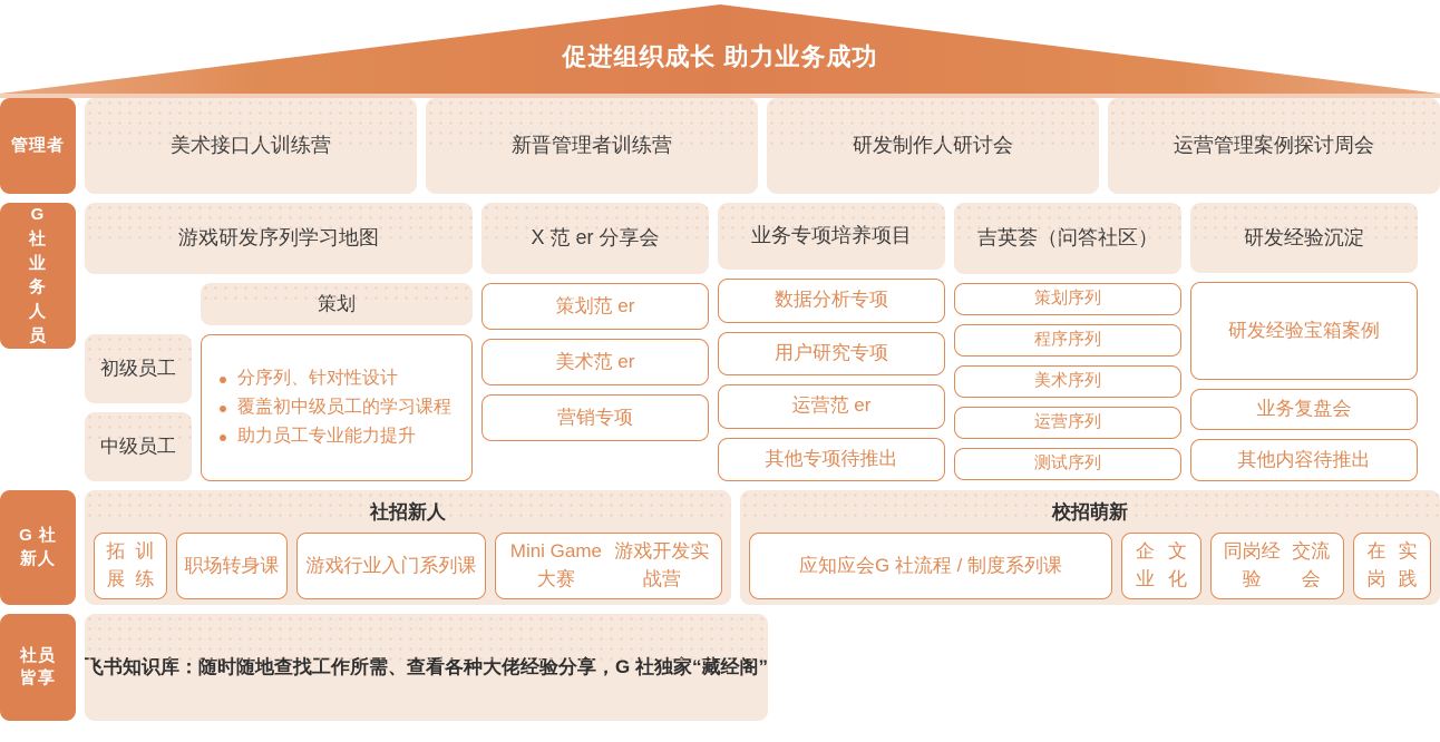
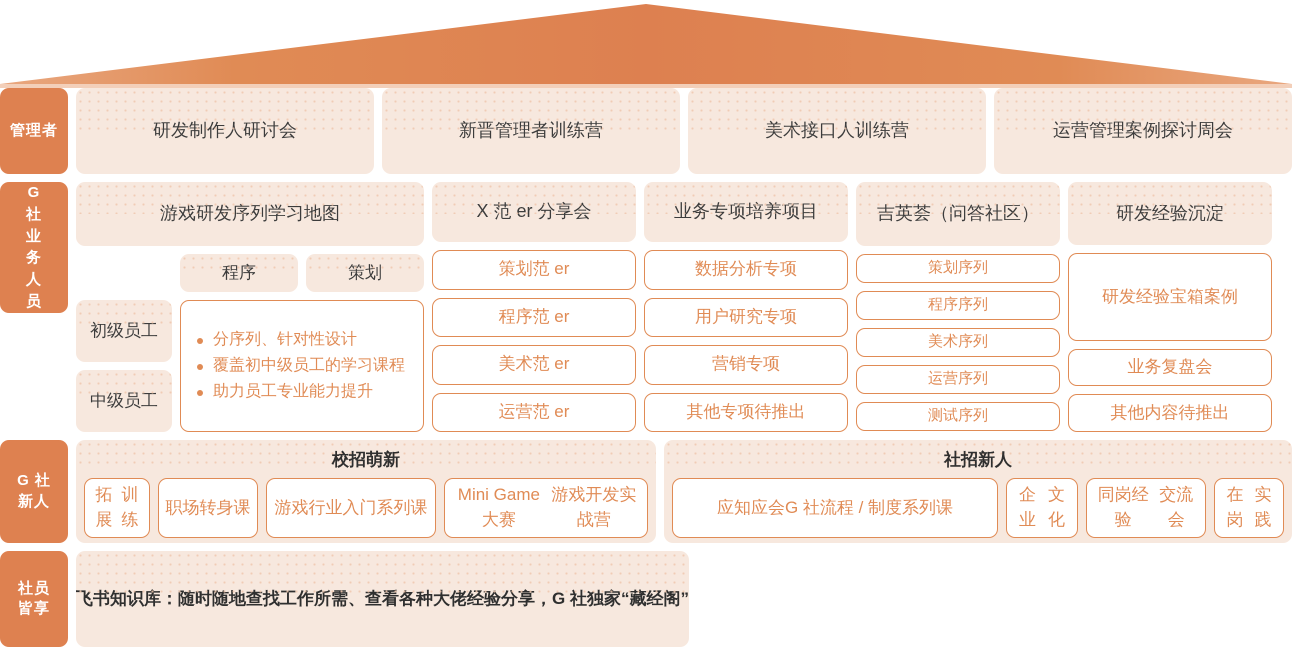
- 促进组织成长 助力业务成功
  管理者
- 美术接口人训练营
+ 研发制作人研讨会
  新晋管理者训练营
- 研发制作人研讨会
+ 美术接口人训练营
  运营管理案例探讨周会
  G
  社
  业
  务
  人
  员
  游戏研发序列学习地图
  初级员工
  中级员工
+ 程序
  策划
  分序列、针对性设计
  覆盖初中级员工的学习课程
  助力员工专业能力提升
  X 范 er 分享会
  策划范 er
+ 程序范 er
  美术范 er
- 营销专项
+ 运营范 er
  业务专项培养项目
  数据分析专项
  用户研究专项
- 运营范 er
+ 营销专项
  其他专项待推出
  吉英荟（问答社区）
  策划序列
  程序序列
  美术序列
  运营序列
  测试序列
  研发经验沉淀
  研发经验
  宝箱案例
  业务复盘会
  其他内容待推出
  G 社
  新人
- 社招新人
+ 校招萌新
  拓展
  训练
  职场
  转身课
  游戏行业
  入门系列课
  Mini Game 大赛
  游戏开发实战营
- 校招萌新
+ 社招新人
  应知应会
  G 社流程 / 制度系列课
  企业
  文化
  同岗经验
  交流会
  在岗
  实践
  社员
  皆享
  飞书知识库：随时随地查找工作所需、查看各种大佬经验分享，G 社独家“藏经阁”
